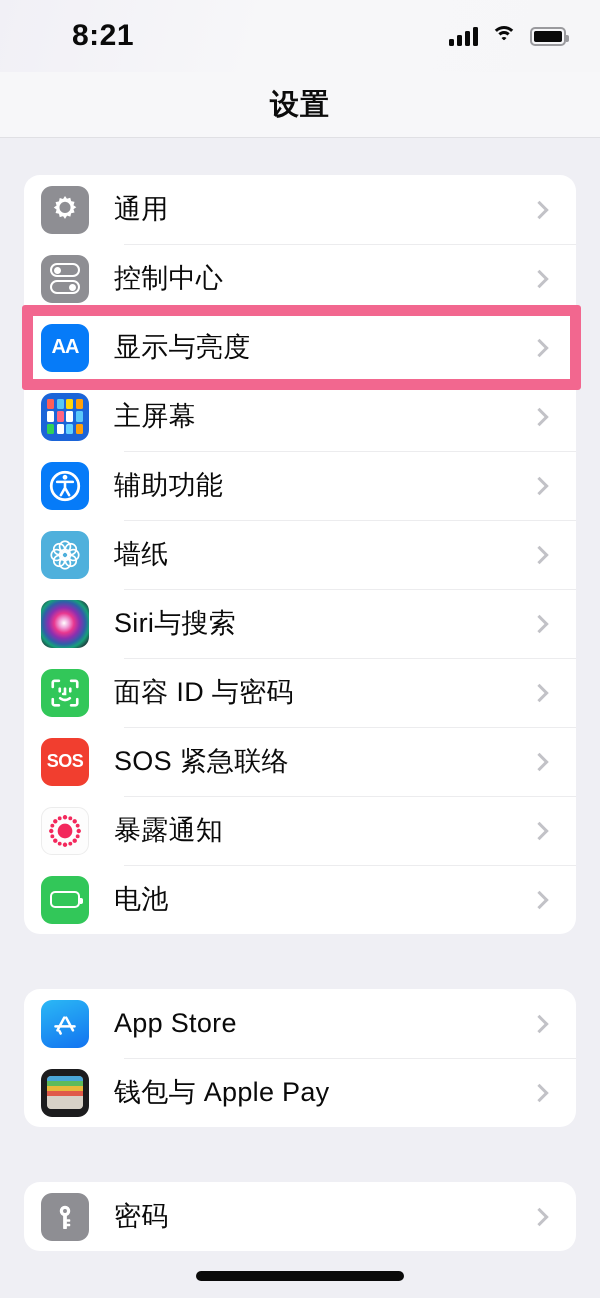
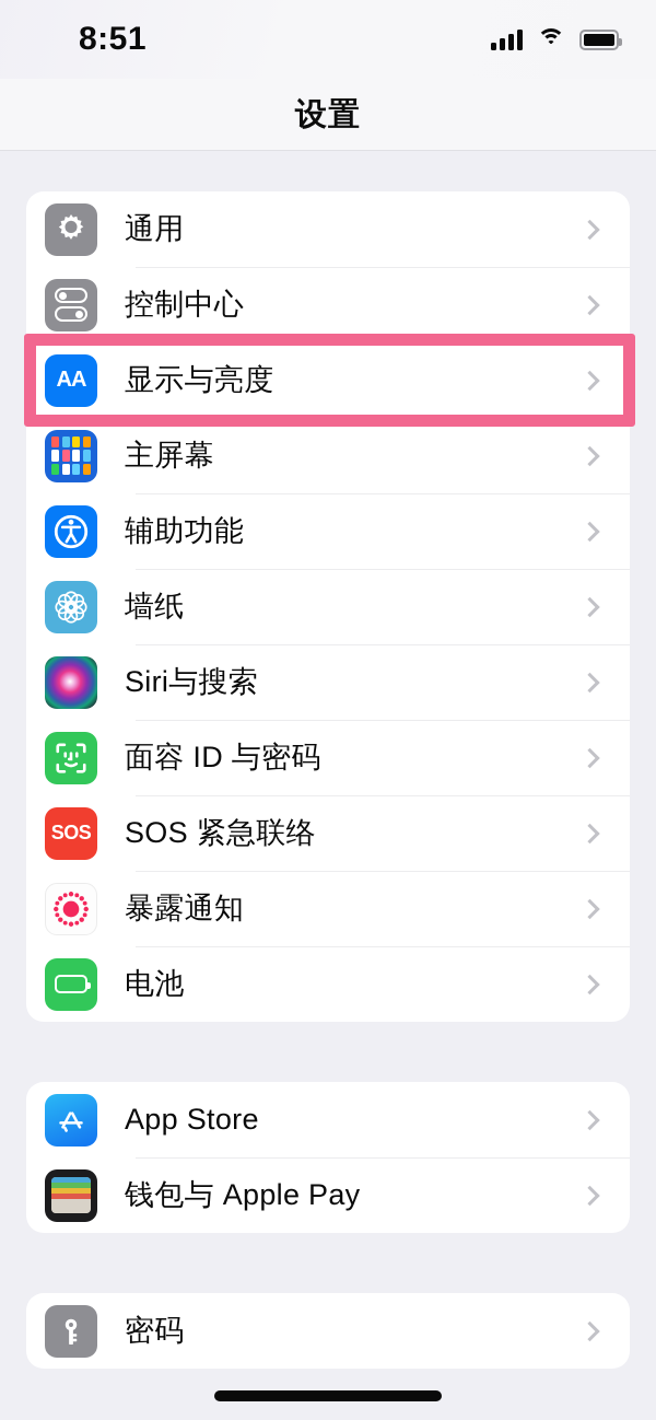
- 8:21
+ 8:51
  设置
  通用
  控制中心
  AA
  显示与亮度
  主屏幕
  辅助功能
  墙纸
  Siri与搜索
  面容 ID 与密码
  SOS
  SOS 紧急联络
  暴露通知
  电池
  App Store
  钱包与 Apple Pay
  密码
